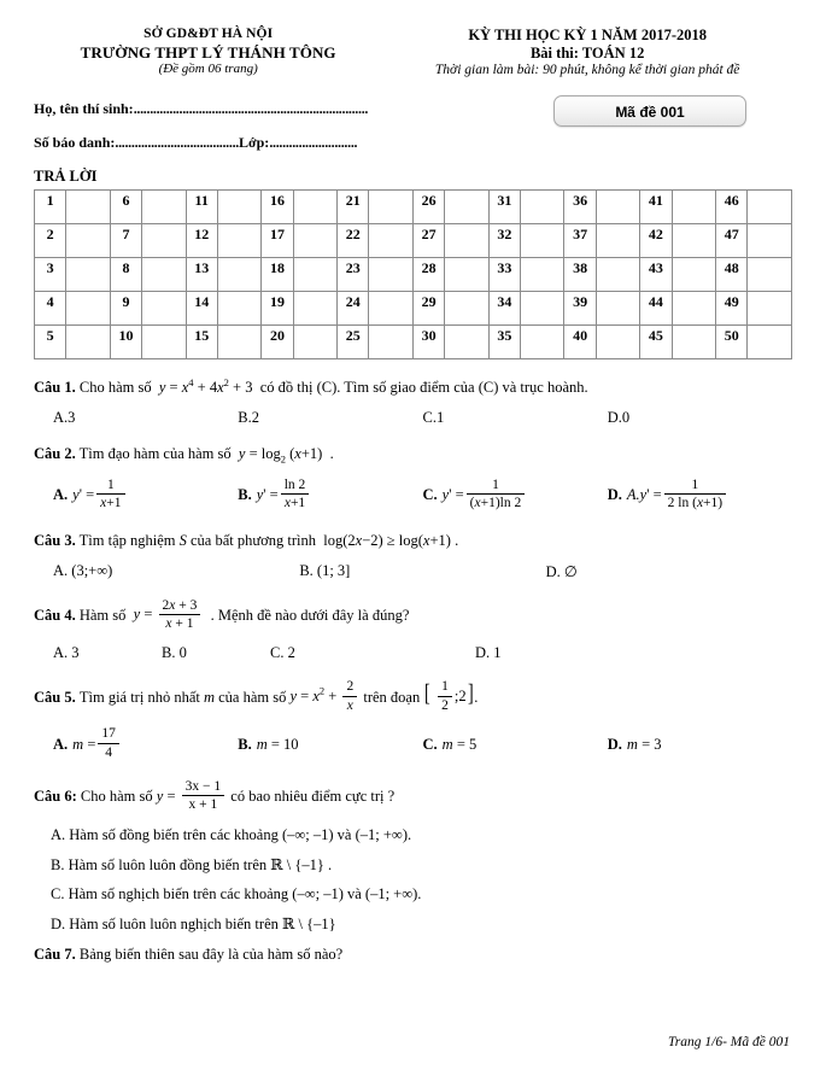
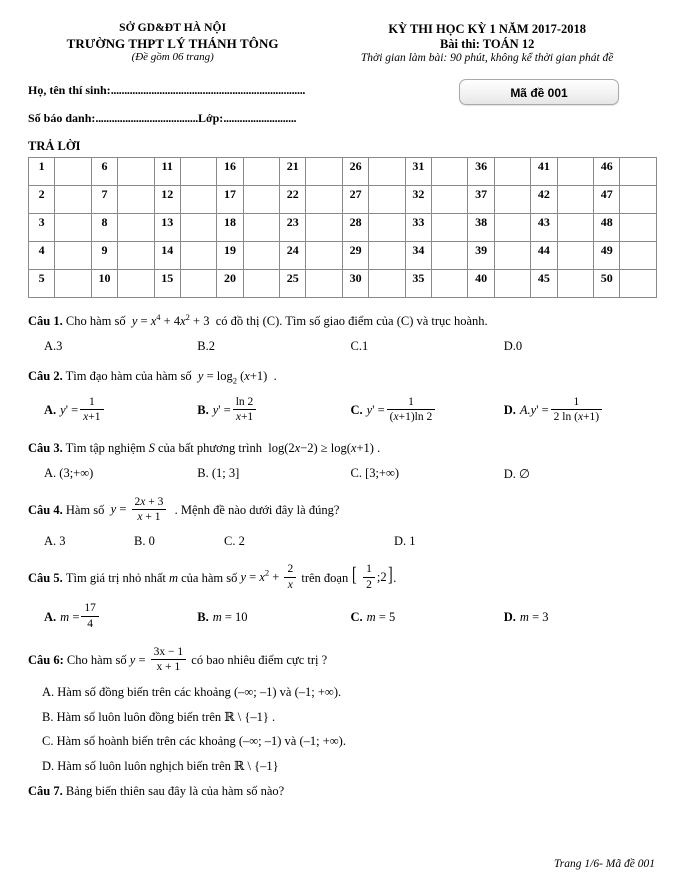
  SỞ GD&ĐT HÀ NỘI
  TRƯỜNG THPT LÝ THÁNH TÔNG
  (Đề gồm 06 trang)
  KỲ THI HỌC KỲ 1 NĂM 2017-2018
  Bài thi: TOÁN 12
  Thời gian làm bài: 90 phút, không kể thời gian phát đề
  Họ, tên thí sinh:........................................................................
  Số báo danh:......................................Lớp:...........................
  Mã đề 001
  TRẢ LỜI
  1		6		11		16		21		26		31		36		41		46
  2		7		12		17		22		27		32		37		42		47
  3		8		13		18		23		28		33		38		43		48
  4		9		14		19		24		29		34		39		44		49
  5		10		15		20		25		30		35		40		45		50
  Câu 1. Cho hàm số y = x4 + 4x2 + 3 có đồ thị (C). Tìm số giao điểm của (C) và trục hoành.
  A.3
  B.2
  C.1
  D.0
  Câu 2. Tìm đạo hàm của hàm số y = log2 (x+1) .
  A.
  y
  ' =
  1
  x+1
  B.
  y
  ' =
  ln 2
  x+1
  C.
  y
  ' =
  1
  (x+1)ln 2
  D.
  A.y
  ' =
  1
  2 ln (x+1)
  Câu 3. Tìm tập nghiệm S của bất phương trình log(2x−2) ≥ log(x+1) .
  A. (3;+∞)
  B. (1; 3]
+ C. [3;+∞)
  D. ∅
  Câu 4. Hàm số y =
  2x + 3
  x + 1
  . Mệnh đề nào dưới đây là đúng?
  A. 3
  B. 0
  C. 2
  D. 1
  Câu 5.
  Tìm giá trị nhỏ nhất m của hàm số
  y = x2 +
  2
  x
  trên đoạn
  [
  1
  2
  ;2]
  .
  A.
  m
  =
  17
  4
  B.
  m
  = 10
  C.
  m
  = 5
  D.
  m
  = 3
  Câu 6:
  Cho hàm số
  y =
  3x − 1
  x + 1
  có bao nhiêu điểm cực trị ?
  A. Hàm số đồng biến trên các khoảng (–∞; –1) và (–1; +∞).
  B. Hàm số luôn luôn đồng biến trên ℝ \ {–1} .
- C. Hàm số nghịch biến trên các khoảng (–∞; –1) và (–1; +∞).
+ C. Hàm số hoành biến trên các khoảng (–∞; –1) và (–1; +∞).
  D. Hàm số luôn luôn nghịch biến trên ℝ \ {–1}
  Câu 7. Bảng biến thiên sau đây là của hàm số nào?
  Trang 1/6- Mã đề 001
